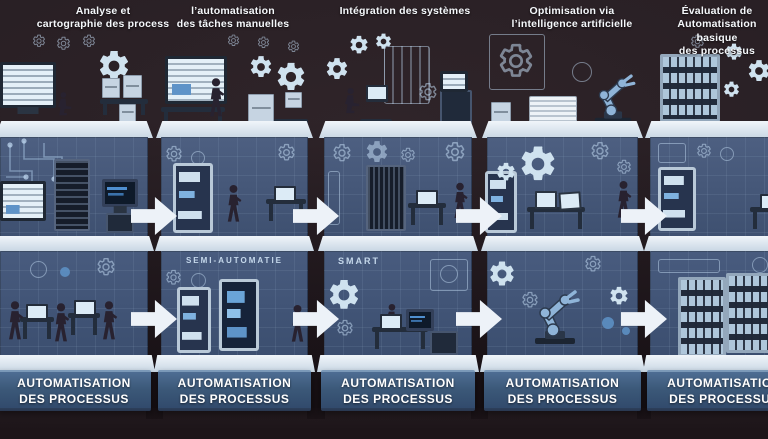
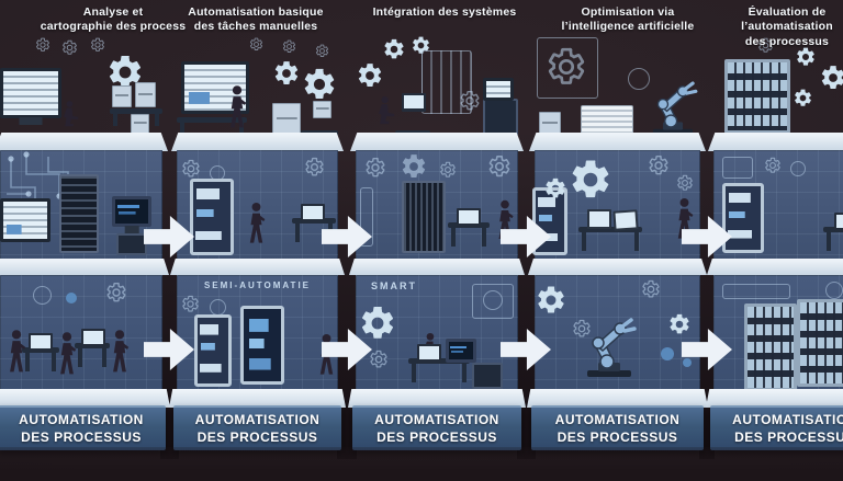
  Analyse et
  cartographie des process
- l’automatisation
+ Automatisation basique
  des tâches manuelles
  Intégration des systèmes
  Optimisation via
  l’intelligence artificielle
  Évaluation de
- Automatisation basique
+ l’automatisation
  des processus
  AUTOMATISATION
  DES PROCESSUS
  SEMI-AUTOMATIE
  AUTOMATISATION
  DES PROCESSUS
  SMART
  AUTOMATISATION
  DES PROCESSUS
  AUTOMATISATION
  DES PROCESSUS
  AUTOMATISATIO
  DES PROCESSU
